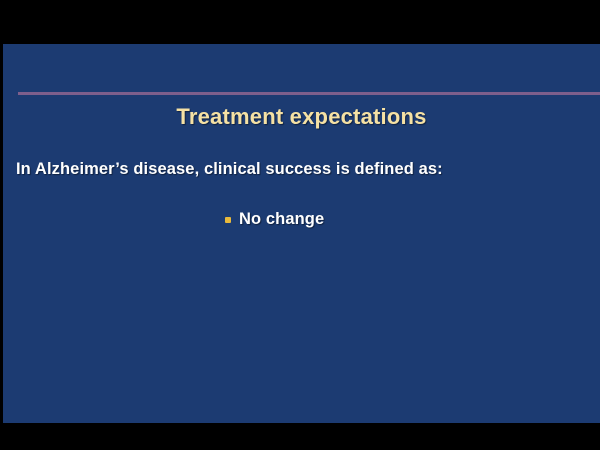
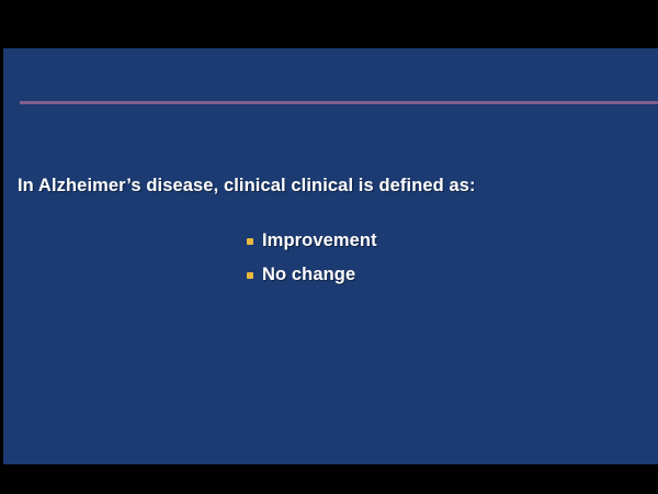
- Treatment expectations
- In Alzheimer’s disease, clinical success is defined as:
+ In Alzheimer’s disease, clinical clinical is defined as:
+ Improvement
  No change
